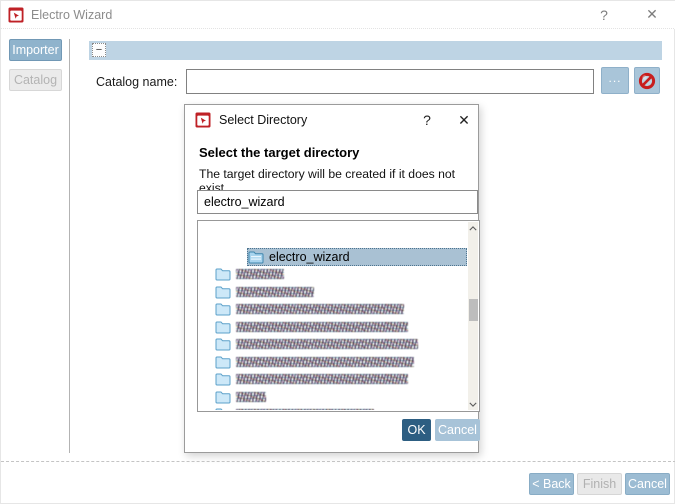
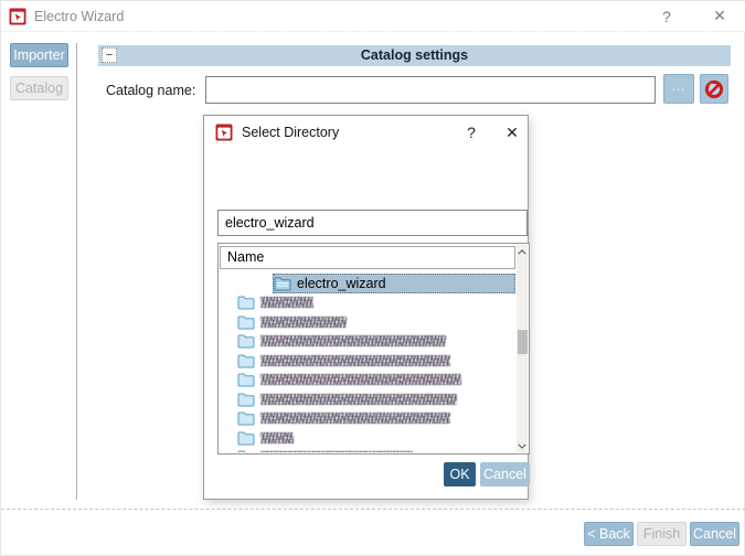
  Electro Wizard
  ?
  ✕
  Importer
  Catalog
  −
+ Catalog settings
  Catalog name:
  ...
  Select Directory
  ?
  ✕
- Select the target directory
- The target directory will be created if it does not exist.
  electro_wizard
+ Name
  electro_wizard
  OK
  Cancel
  < Back
  Finish
  Cancel
